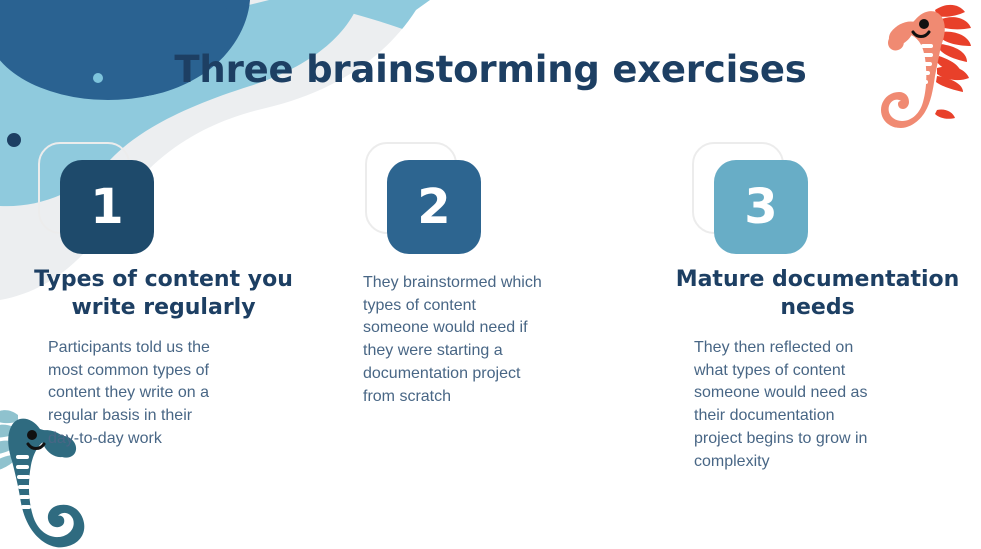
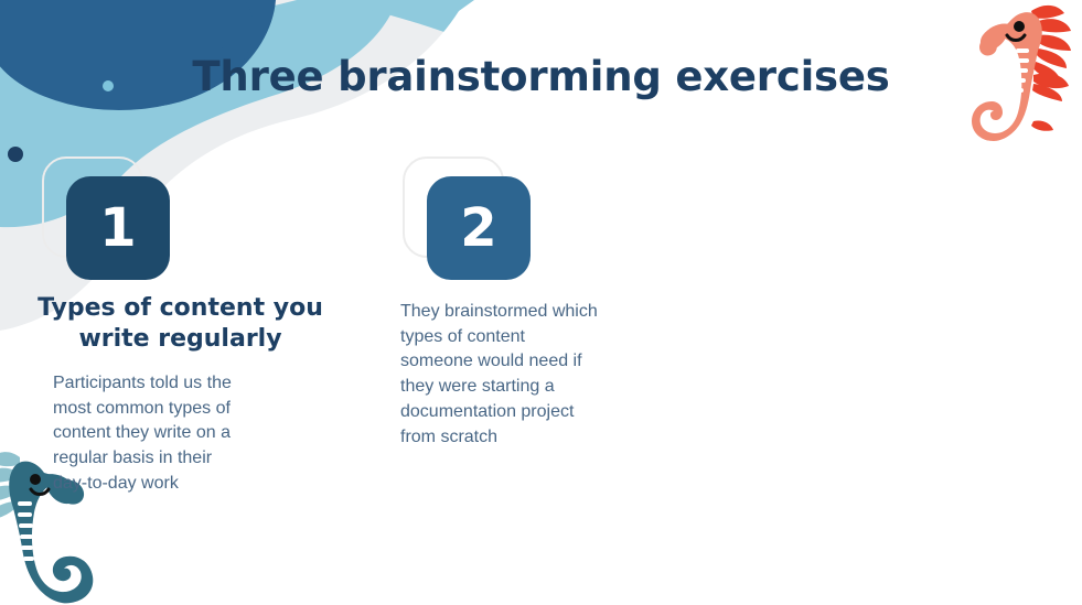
  Three brainstorming exercises
  1
  Types of content you write regularly
  Participants told us the
  most common types of
  content they write on a
  regular basis in their
  day-to-day work
  2
  They brainstormed which
  types of content
  someone would need if
  they were starting a
  documentation project
  from scratch
- 3
- Mature documentation needs
- They then reflected on
- what types of content
- someone would need as
- their documentation
- project begins to grow in
- complexity
